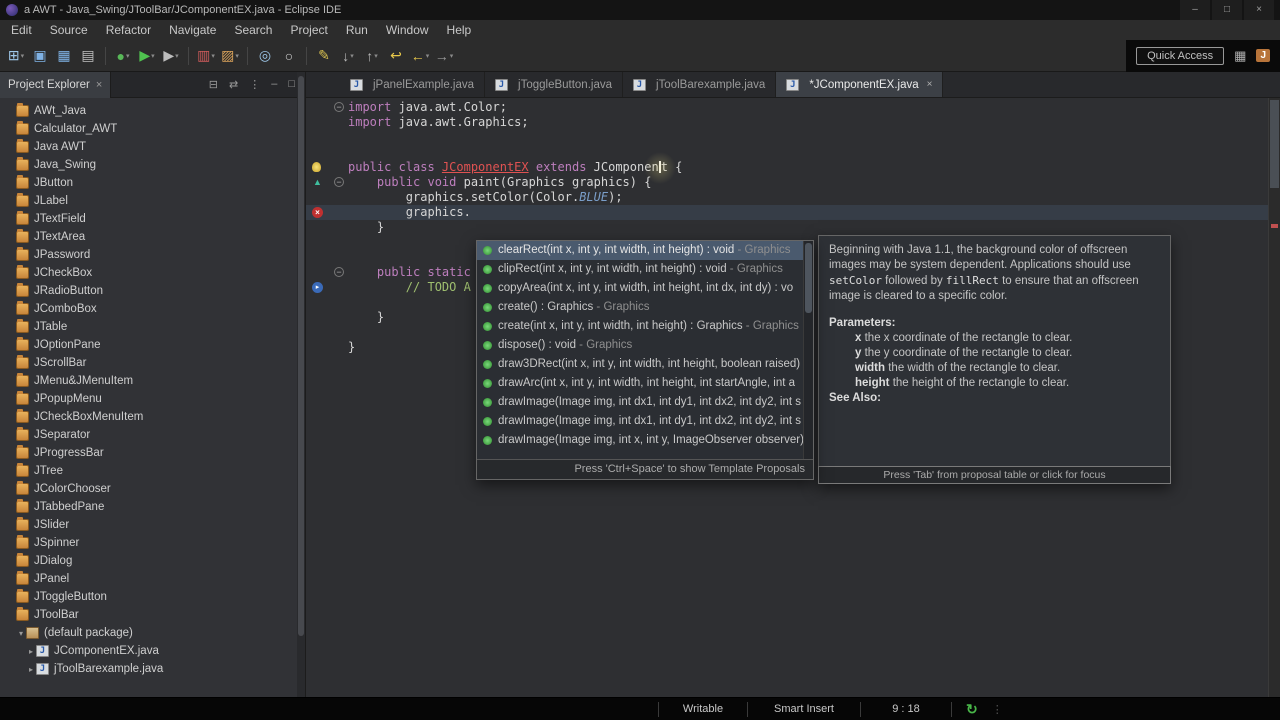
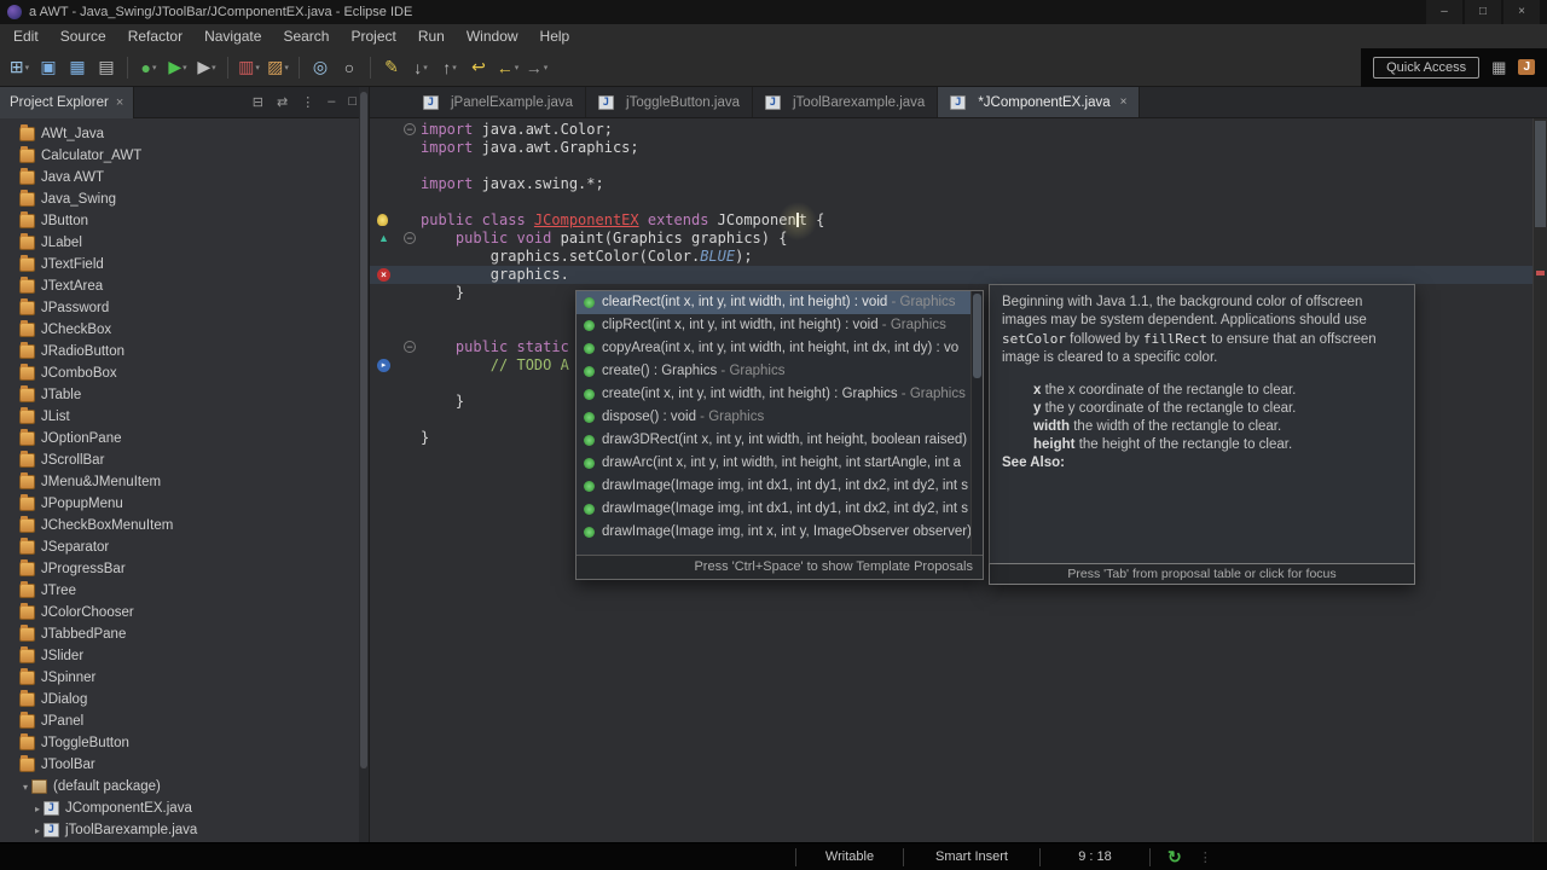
  a AWT - Java_Swing/JToolBar/JComponentEX.java - Eclipse IDE
  –
  □
  ×
  Edit
  Source
  Refactor
  Navigate
  Search
  Project
  Run
  Window
  Help
  ⊞
  ▣
  ▦
  ▤
  ●
  ▶
  ▶
  ▥
  ▨
  ◎
  ○
  ✎
  ↓
  ↑
  ↩
  ←
  →
  Quick Access
  ▦
  J
  Project Explorer
  ×
  ⊟
  ⇄
  ⋮
  –
  □
  AWt_Java
  Calculator_AWT
  Java AWT
  Java_Swing
  JButton
  JLabel
  JTextField
  JTextArea
  JPassword
  JCheckBox
  JRadioButton
  JComboBox
  JTable
+ JList
  JOptionPane
  JScrollBar
  JMenu&JMenuItem
  JPopupMenu
  JCheckBoxMenuItem
  JSeparator
  JProgressBar
  JTree
  JColorChooser
  JTabbedPane
  JSlider
  JSpinner
  JDialog
  JPanel
  JToggleButton
  JToolBar
  ▾
  (default package)
  ▸
  J
  JComponentEX.java
  ▸
  J
  jToolBarexample.java
  J
  jPanelExample.java
  J
  jToggleButton.java
  J
  jToolBarexample.java
  J
  *JComponentEX.java
  ×
  −
  import java.awt.Color;
  import java.awt.Graphics;
+ import javax.swing.*;
  public class JComponentEX extends JCompon {
  ▲
  −
  public void paint(Graphics graphics) {
  graphics.setColor(Color.BLUE);
  ×
  graphics.
  }
  −
  public static
  // TODO A
  }
  }
  clearRect(int x, int y, int width, int height) : void
  - Graphics
  clipRect(int x, int y, int width, int height) : void
  - Graphics
  copyArea(int x, int y, int width, int height, int dx, int dy) : vo
  create() : Graphics
  - Graphics
  create(int x, int y, int width, int height) : Graphics
  - Graphics
  dispose() : void
  - Graphics
  draw3DRect(int x, int y, int width, int height, boolean raised)
  drawArc(int x, int y, int width, int height, int startAngle, int a
  drawImage(Image img, int dx1, int dy1, int dx2, int dy2, int s
  drawImage(Image img, int dx1, int dy1, int dx2, int dy2, int s
  drawImage(Image img, int x, int y, ImageObserver observer
  Press 'Ctrl+Space' to show Template Proposals
  Beginning with Java 1.1, the background color of offscreen images may be system dependent. Applications should use setColor followed by fillRect to ensure that an offscreen image is cleared to a specific color.
- Parameters:
  x the x coordinate of the rectangle to clear.
  y the y coordinate of the rectangle to clear.
  width the width of the rectangle to clear.
  height the height of the rectangle to clear.
  See Also:
  Press 'Tab' from proposal table or click for focus
  Writable
  Smart Insert
  9 : 18
  ↻
  ⋮
